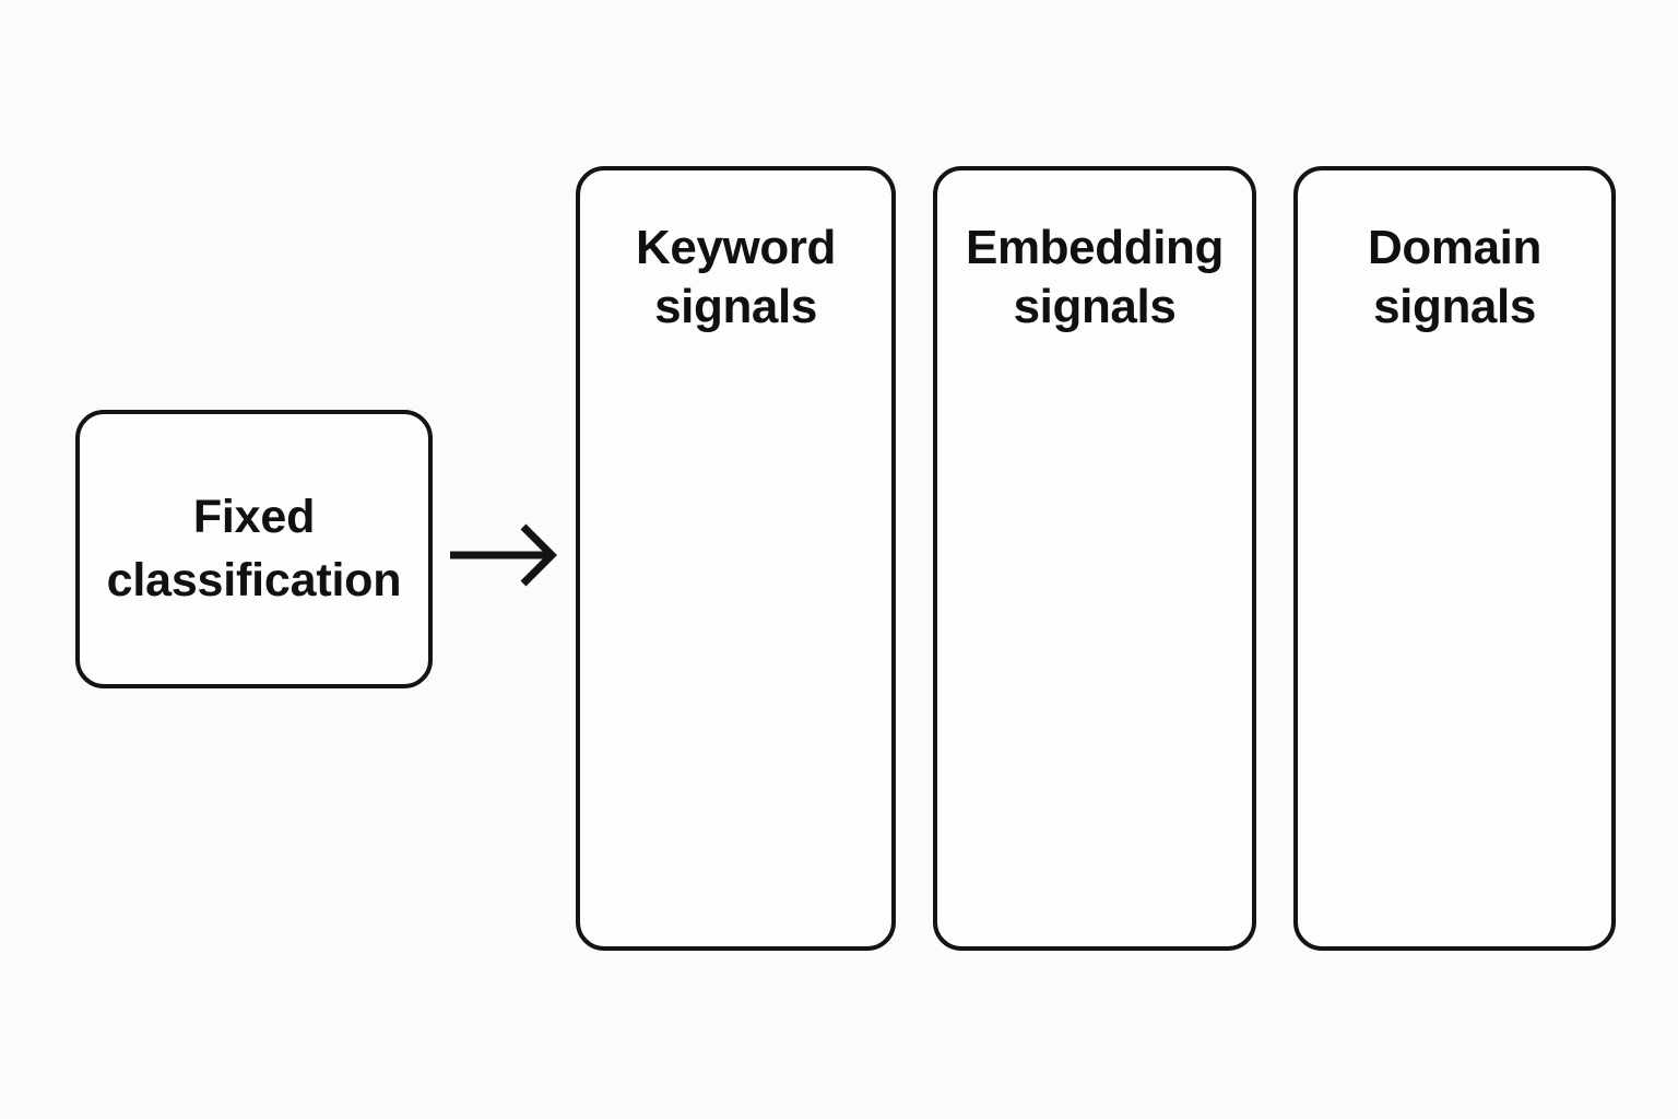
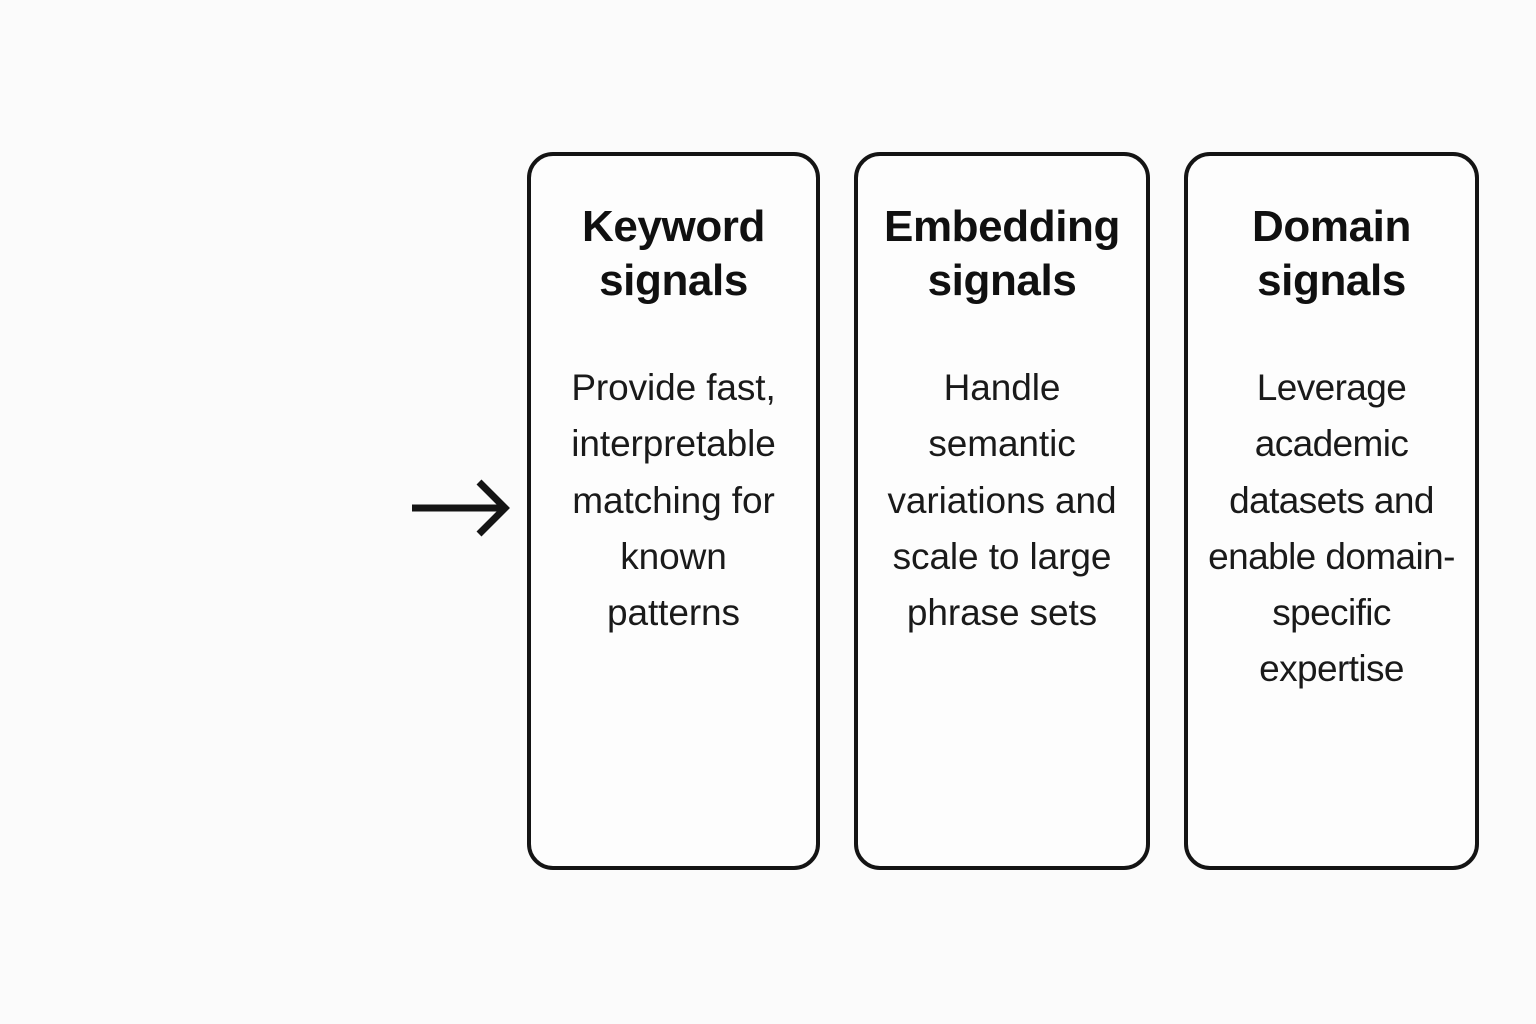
- Fixed
- classification
  Keyword
  signals
+ Provide fast, interpretable matching for known patterns
  Embedding
  signals
+ Handle semantic variations and scale to large phrase sets
  Domain
  signals
+ Leverage academic datasets and enable domain-specific expertise
